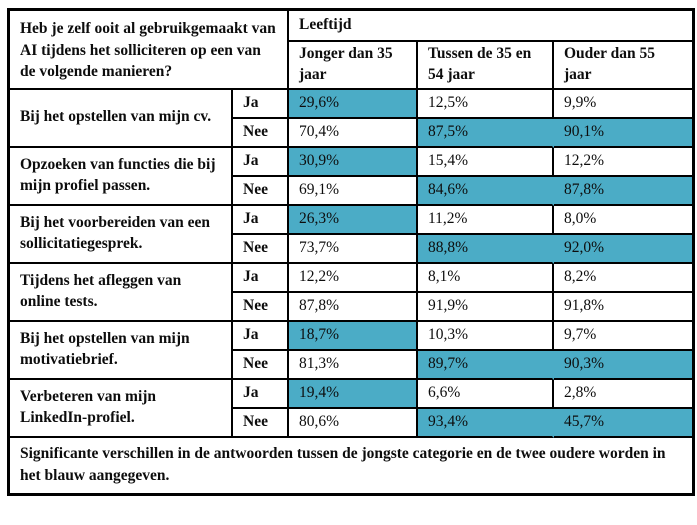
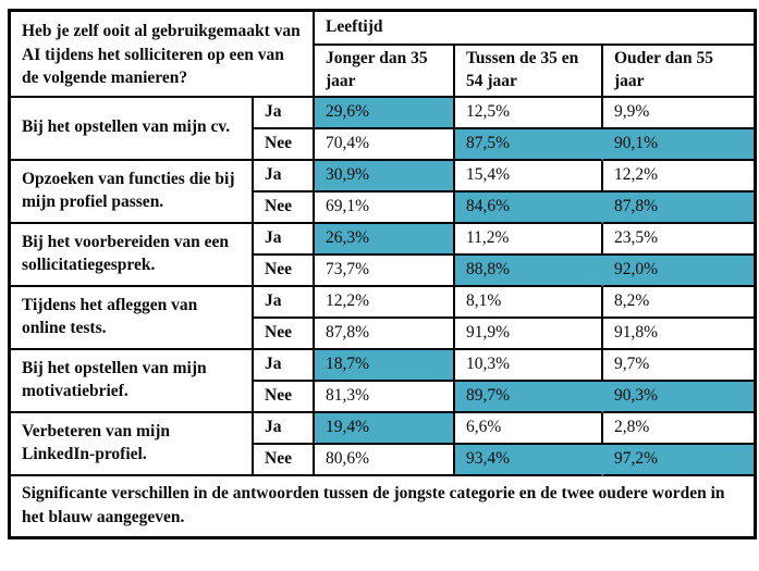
  Heb je zelf ooit al gebruikgemaakt van AI tijdens het solliciteren op een van de volgende manieren?	Leeftijd
  Jonger dan 35 jaar	Tussen de 35 en 54 jaar	Ouder dan 55 jaar
  Bij het opstellen van mijn cv.	Ja	29,6%	12,5%	9,9%
  Nee	70,4%	87,5%	90,1%
  Opzoeken van functies die bij mijn profiel passen.	Ja	30,9%	15,4%	12,2%
  Nee	69,1%	84,6%	87,8%
- Bij het voorbereiden van een sollicitatiegesprek.	Ja	26,3%	11,2%	8,0%
+ Bij het voorbereiden van een sollicitatiegesprek.	Ja	26,3%	11,2%	23,5%
  Nee	73,7%	88,8%	92,0%
  Tijdens het afleggen van online tests.	Ja	12,2%	8,1%	8,2%
  Nee	87,8%	91,9%	91,8%
  Bij het opstellen van mijn motivatiebrief.	Ja	18,7%	10,3%	9,7%
  Nee	81,3%	89,7%	90,3%
  Verbeteren van mijn LinkedIn-profiel.	Ja	19,4%	6,6%	2,8%
- Nee	80,6%	93,4%	45,7%
+ Nee	80,6%	93,4%	97,2%
  Significante verschillen in de antwoorden tussen de jongste categorie en de twee oudere worden in het blauw aangegeven.
